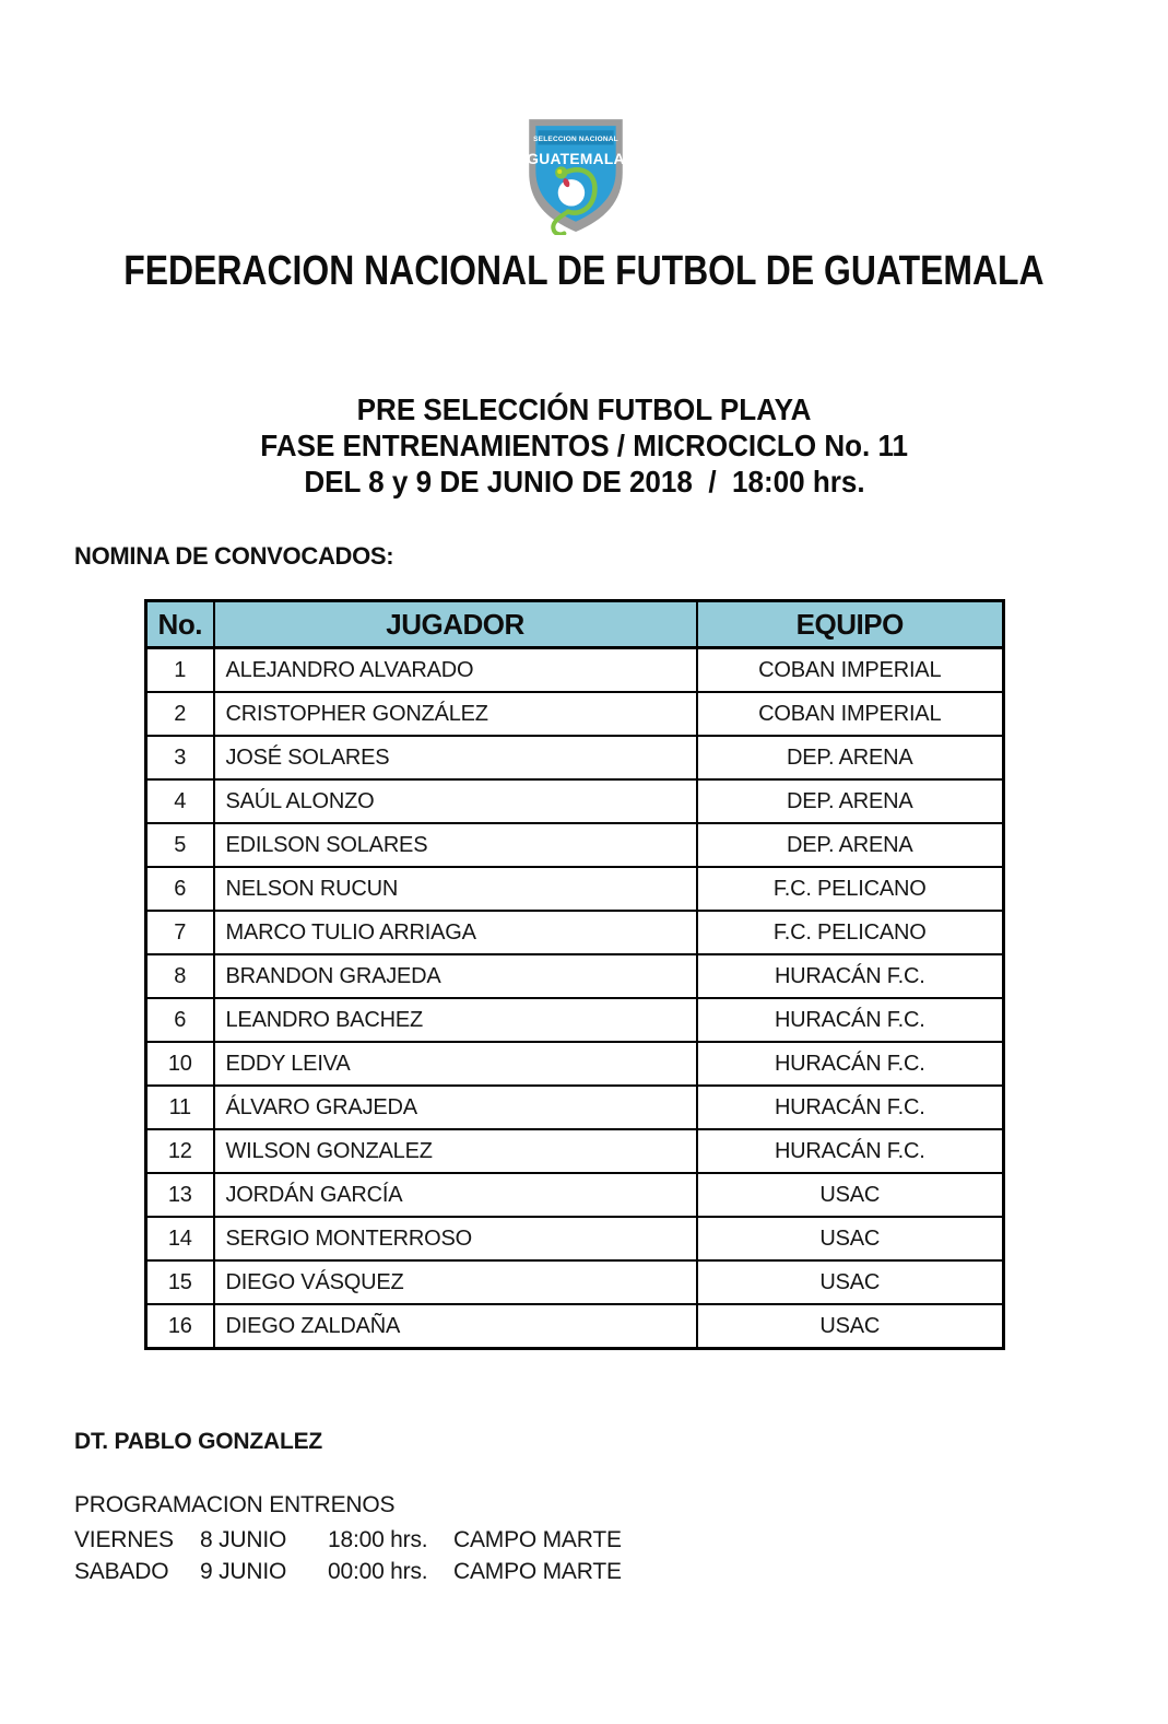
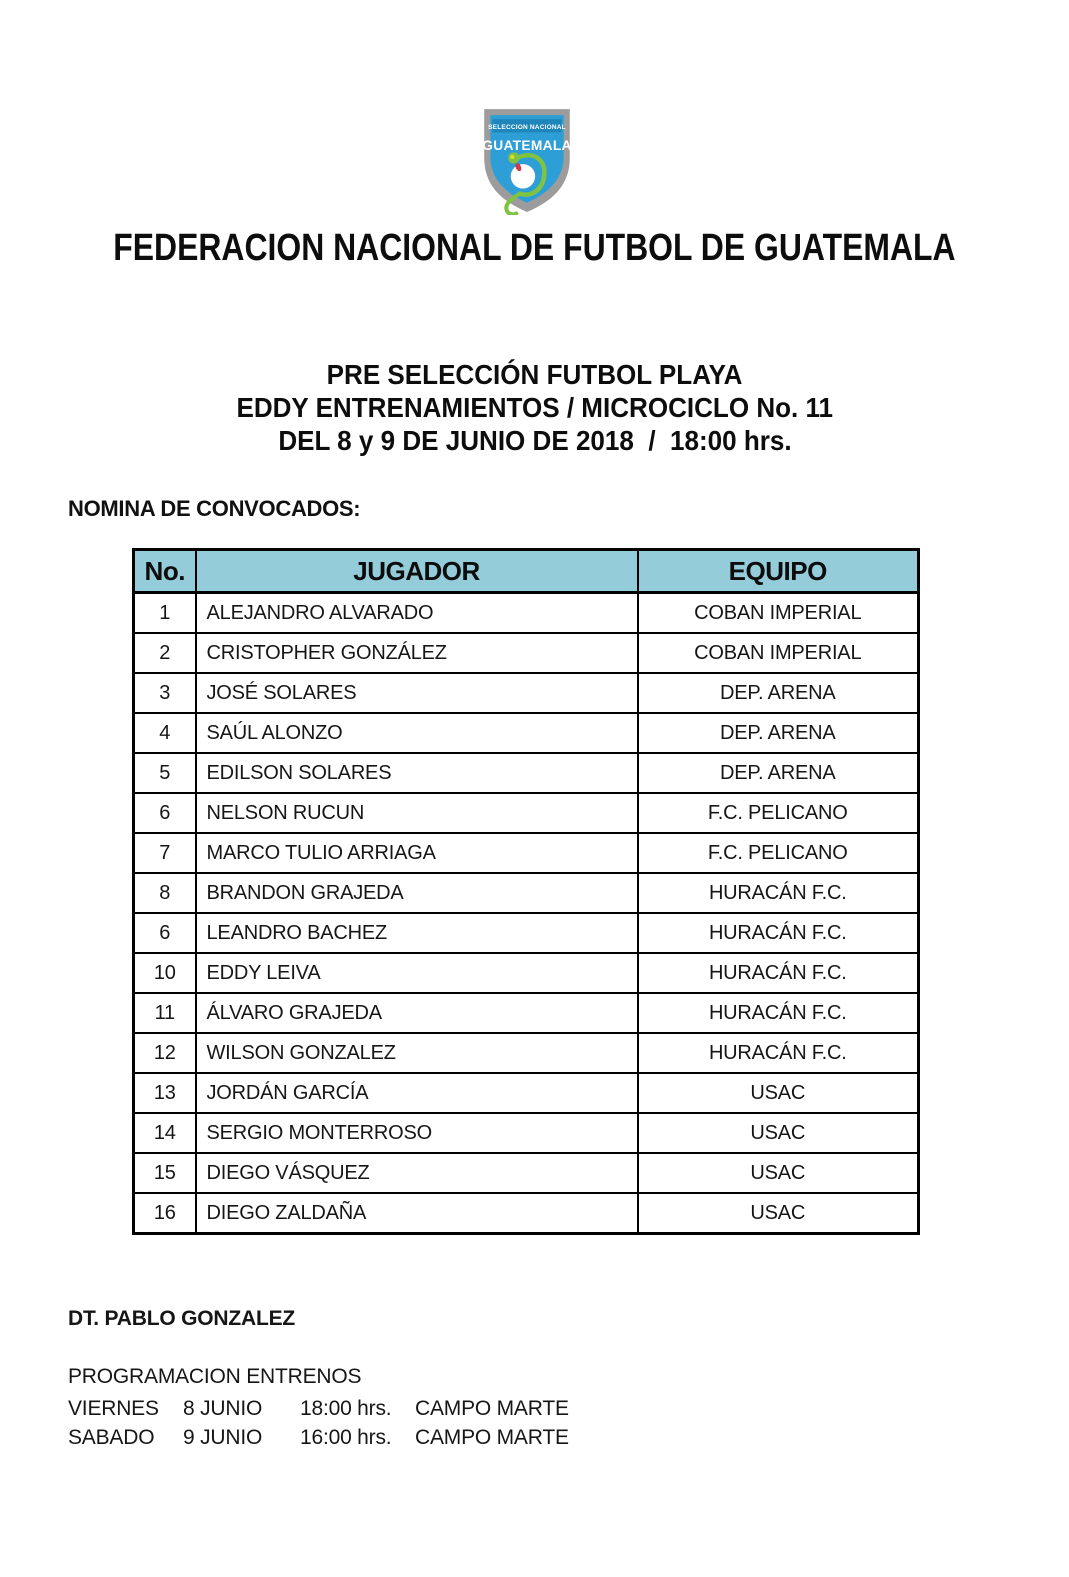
  GUATEMALA
  FEDERACION NACIONAL DE FUTBOL DE GUATEMALA
  PRE SELECCIÓN FUTBOL PLAYA
- FASE ENTRENAMIENTOS / MICROCICLO No. 11
+ EDDY ENTRENAMIENTOS / MICROCICLO No. 11
  DEL 8 y 9 DE JUNIO DE 2018 / 18:00 hrs.
  NOMINA DE CONVOCADOS:
  No.	JUGADOR	EQUIPO
  1	ALEJANDRO ALVARADO	COBAN IMPERIAL
  2	CRISTOPHER GONZÁLEZ	COBAN IMPERIAL
  3	JOSÉ SOLARES	DEP. ARENA
  4	SAÚL ALONZO	DEP. ARENA
  5	EDILSON SOLARES	DEP. ARENA
  6	NELSON RUCUN	F.C. PELICANO
  7	MARCO TULIO ARRIAGA	F.C. PELICANO
  8	BRANDON GRAJEDA	HURACÁN F.C.
  6	LEANDRO BACHEZ	HURACÁN F.C.
  10	EDDY LEIVA	HURACÁN F.C.
  11	ÁLVARO GRAJEDA	HURACÁN F.C.
  12	WILSON GONZALEZ	HURACÁN F.C.
  13	JORDÁN GARCÍA	USAC
  14	SERGIO MONTERROSO	USAC
  15	DIEGO VÁSQUEZ	USAC
  16	DIEGO ZALDAÑA	USAC
  DT. PABLO GONZALEZ
  PROGRAMACION ENTRENOS
  VIERNES
  8 JUNIO
  18:00 hrs.
  CAMPO MARTE
  SABADO
  9 JUNIO
- 00:00 hrs.
+ 16:00 hrs.
  CAMPO MARTE
